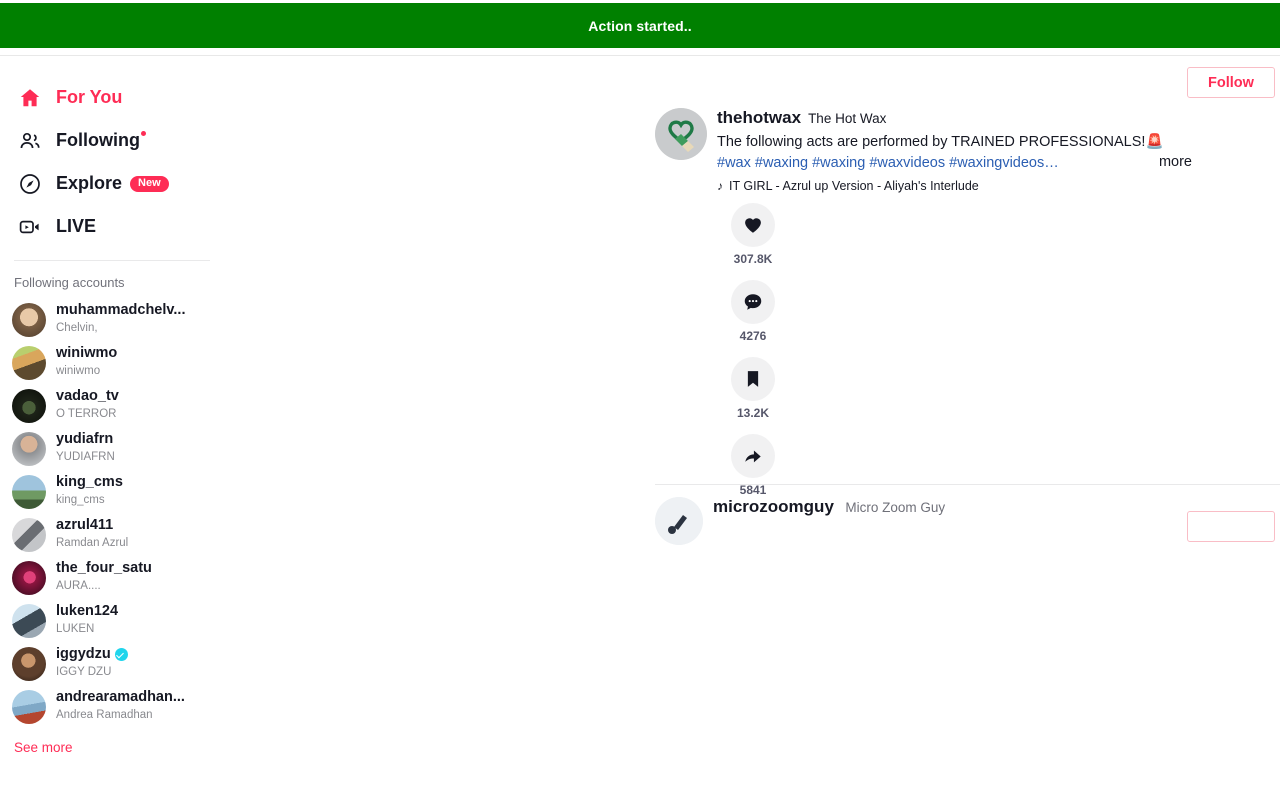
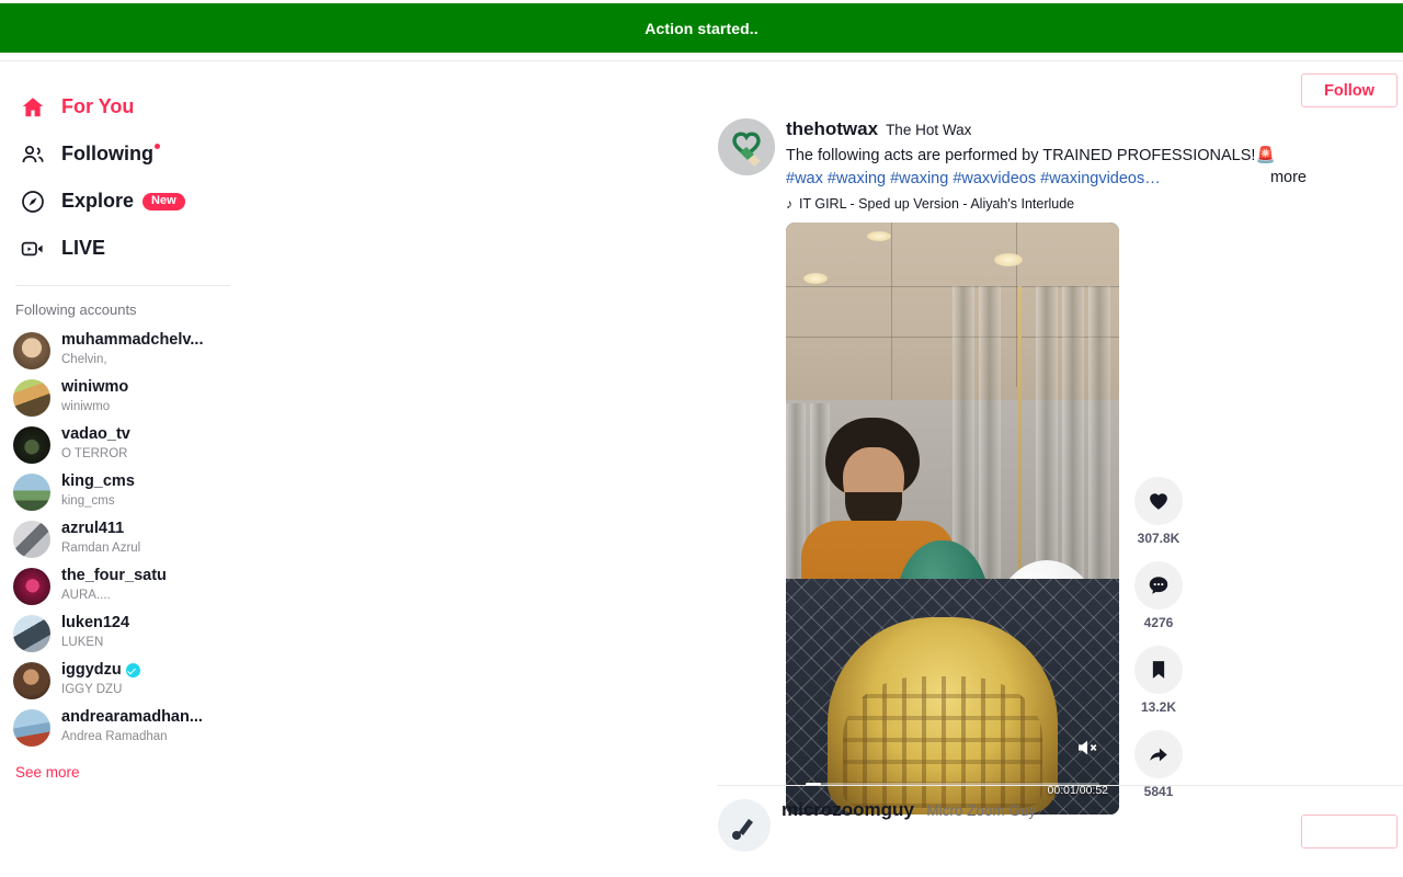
  Action started..
  For You
  Following
  Explore
  New
  LIVE
  Following accounts
  muhammadchelv...
  Chelvin,
  winiwmo
  winiwmo
  vadao_tv
  O TERROR
- yudiafrn
- YUDIAFRN
  king_cms
  king_cms
  azrul411
  Ramdan Azrul
  the_four_satu
  AURA....
  luken124
  LUKEN
  iggydzu
  IGGY DZU
  andrearamadhan...
  Andrea Ramadhan
  See more
  thehotwax
  The Hot Wax
  The following acts are performed by TRAINED PROFESSIONALS!🚨
  #wax #waxing #waxing #waxvideos #waxingvideos…
  more
  ♪
- IT GIRL - Azrul up Version - Aliyah's Interlude
+ IT GIRL - Sped up Version - Aliyah's Interlude
  Follow
+ 00:01/00:52
  307.8K
  4276
  13.2K
  5841
  microzoomguy Micro Zoom Guy
